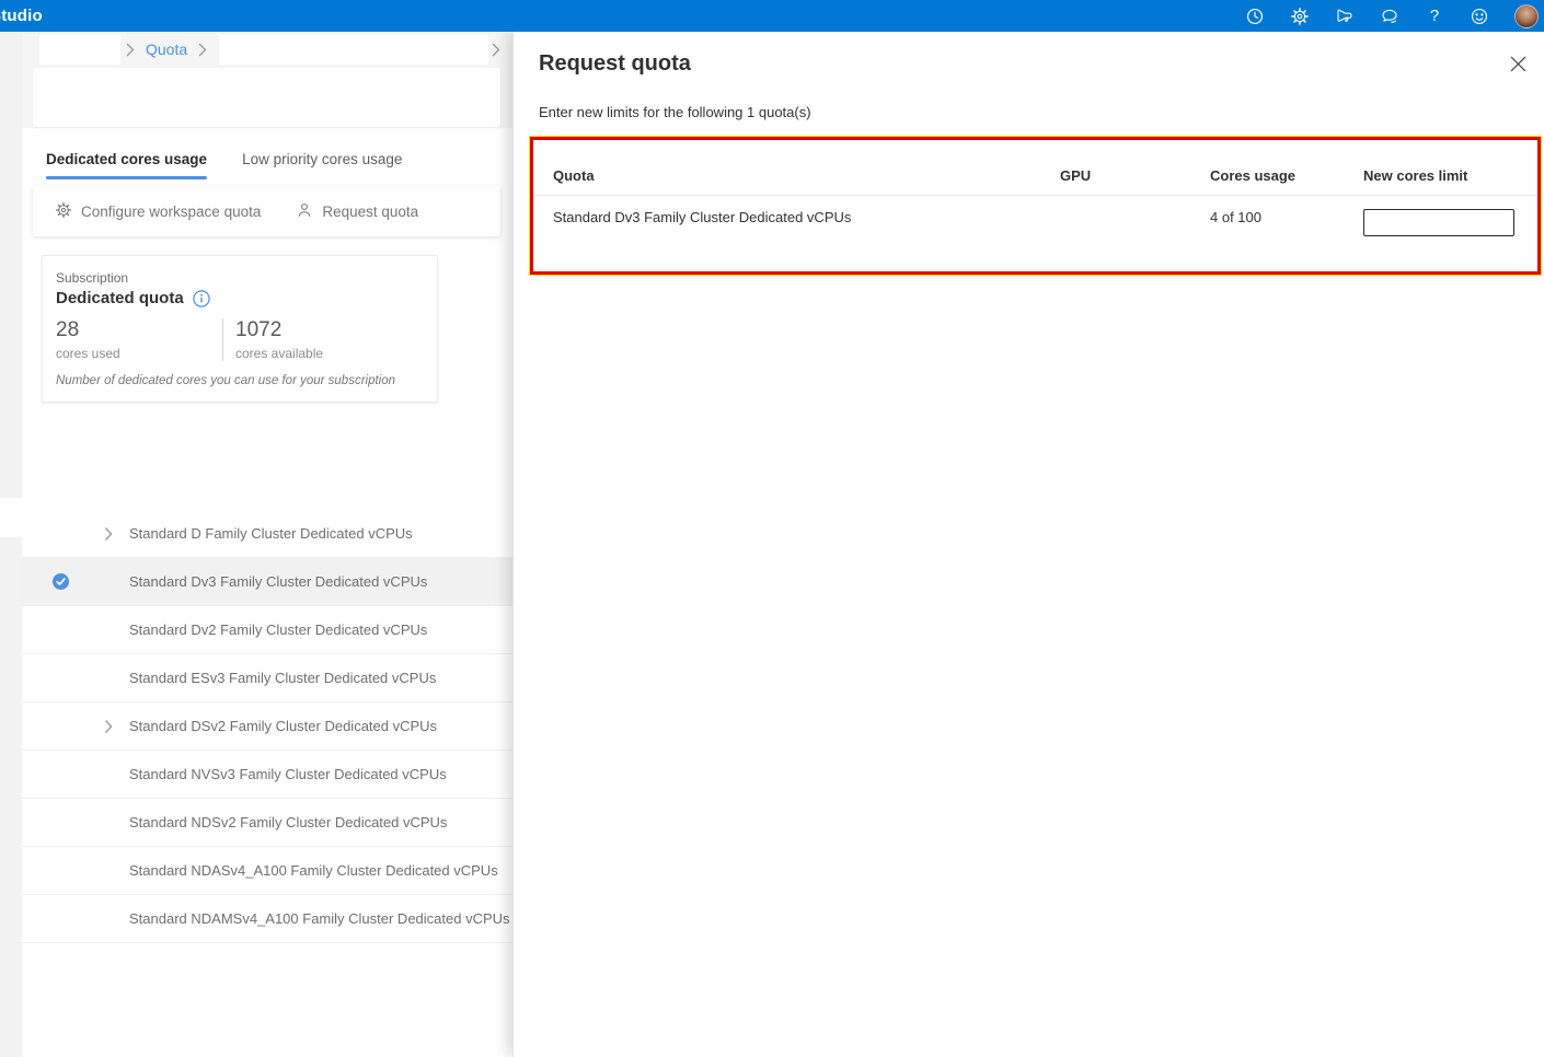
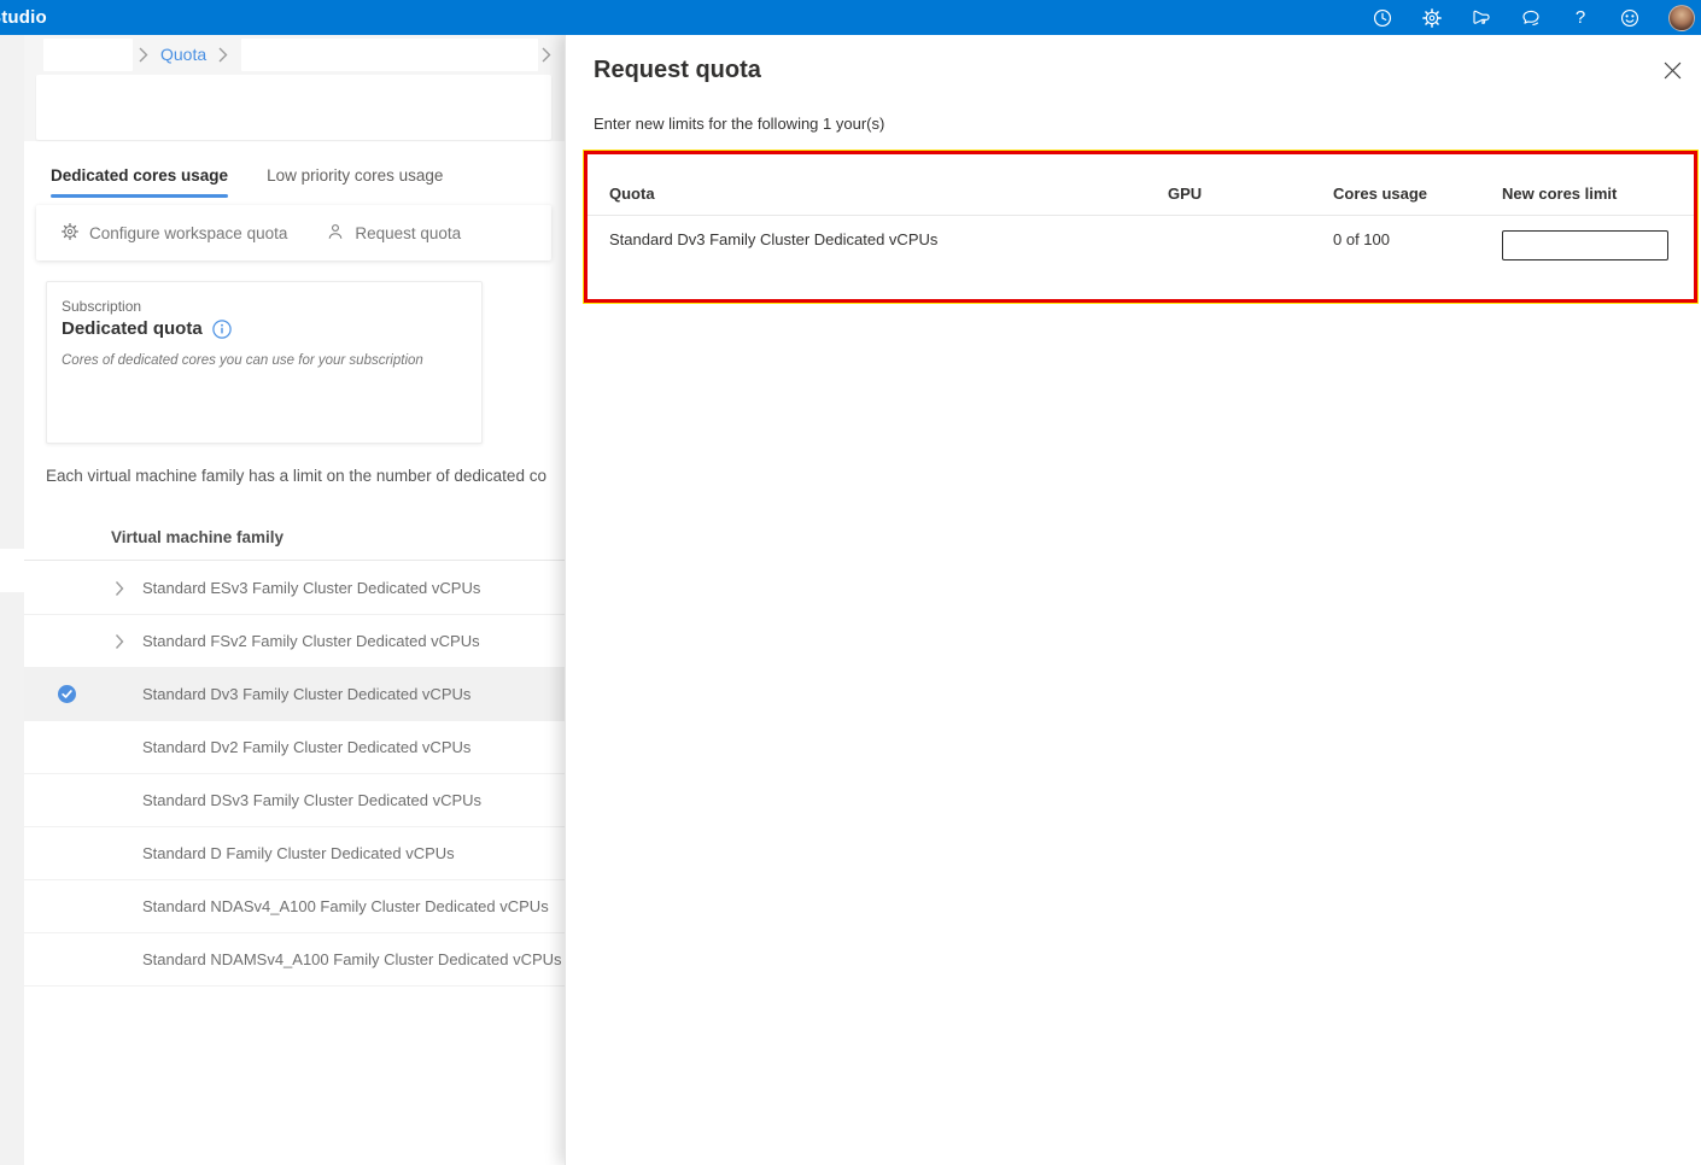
  tudio
  ?
  Quota
  Dedicated cores usage
  Low priority cores usage
  Configure workspace quota
  Request quota
  Subscription
  Dedicated quota
- 28
- cores used
- 1072
- cores available
- Number of dedicated cores you can use for your subscription
+ Cores of dedicated cores you can use for your subscription
+ Each virtual machine family has a limit on the number of dedicated co
+ Virtual machine family
- Standard D Family Cluster Dedicated vCPUs
+ Standard ESv3 Family Cluster Dedicated vCPUs
+ Standard FSv2 Family Cluster Dedicated vCPUs
  Standard Dv3 Family Cluster Dedicated vCPUs
  Standard Dv2 Family Cluster Dedicated vCPUs
+ Standard DSv3 Family Cluster Dedicated vCPUs
- Standard ESv3 Family Cluster Dedicated vCPUs
+ Standard D Family Cluster Dedicated vCPUs
- Standard DSv2 Family Cluster Dedicated vCPUs
- Standard NVSv3 Family Cluster Dedicated vCPUs
- Standard NDSv2 Family Cluster Dedicated vCPUs
  Standard NDASv4_A100 Family Cluster Dedicated vCPUs
  Standard NDAMSv4_A100 Family Cluster Dedicated vCPUs
  Request quota
- Enter new limits for the following 1 quota(s)
+ Enter new limits for the following 1 your(s)
  Quota
  GPU
  Cores usage
  New cores limit
  Standard Dv3 Family Cluster Dedicated vCPUs
- 4 of 100
+ 0 of 100
